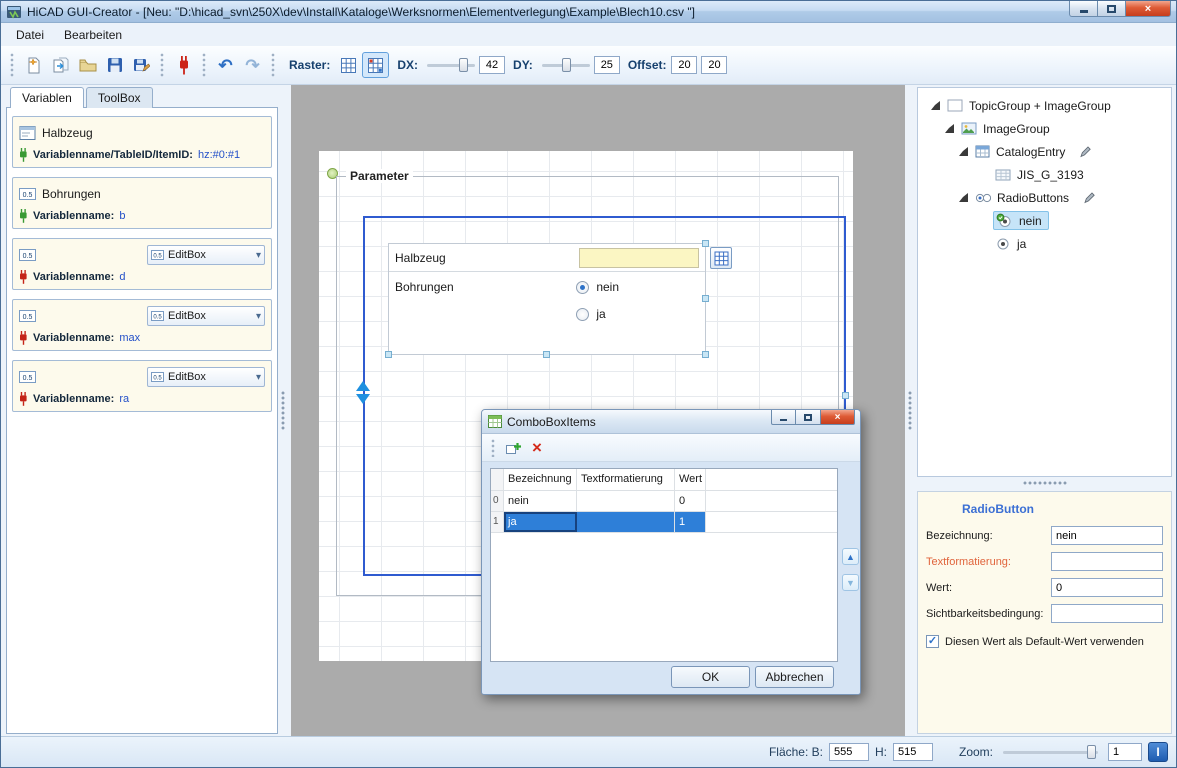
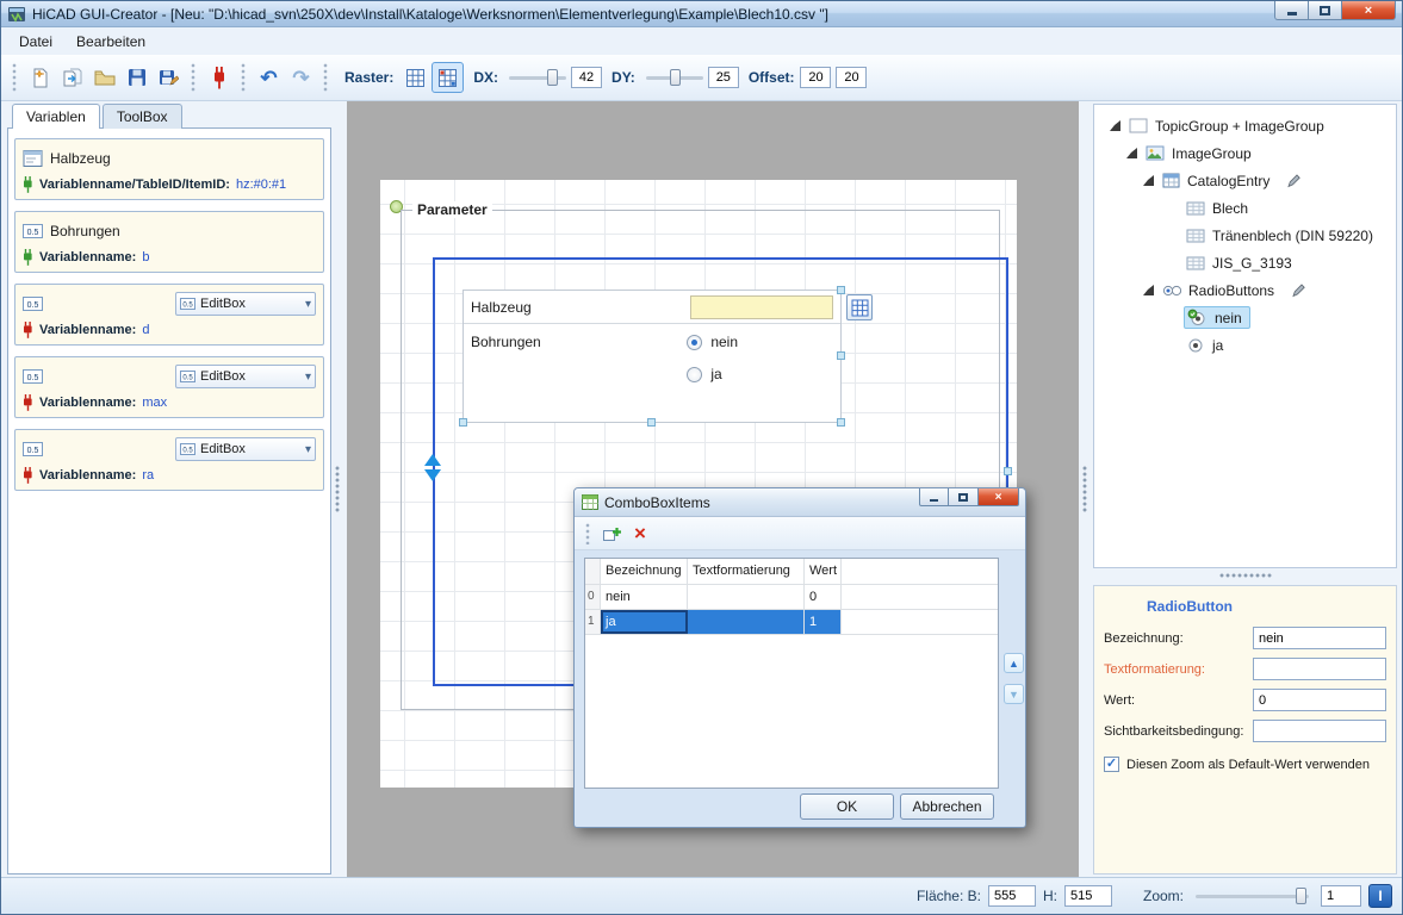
  HiCAD GUI-Creator - [Neu: "D:\hicad_svn\250X\dev\Install\Kataloge\Werksnormen\Elementverlegung\Example\Blech10.csv "]
  ×
  Datei
  Bearbeiten
  ↶
  ↷
  Raster:
  DX:
  42
  DY:
  25
  Offset:
  20
  20
  Variablen
  ToolBox
  Halbzeug
  Variablenname/TableID/ItemID:
  hz:#0:#1
  Bohrungen
  Variablenname:
  b
  EditBox
  ▾
  Variablenname:
  d
  EditBox
  ▾
  Variablenname:
  max
  EditBox
  ▾
  Variablenname:
  ra
  Parameter
  Halbzeug
  Bohrungen
  nein
  ja
  ComboBoxItems
  ×
  ×
  Bezeichnung
  Textformatierung
  Wert
  0
  nein
  0
  1
  ja
  1
  ▲
  ▼
  OK
  Abbrechen
  TopicGroup + ImageGroup
  ImageGroup
  CatalogEntry
+ Blech
+ Tränenblech (DIN 59220)
  JIS_G_3193
  RadioButtons
  nein
  ja
  RadioButton
  Bezeichnung:
  nein
  Textformatierung:
  Wert:
  0
  Sichtbarkeitsbedingung:
  ✓
- Diesen Wert als Default-Wert verwenden
+ Diesen Zoom als Default-Wert verwenden
  Fläche: B:
  555
  H:
  515
  Zoom:
  1
  I
